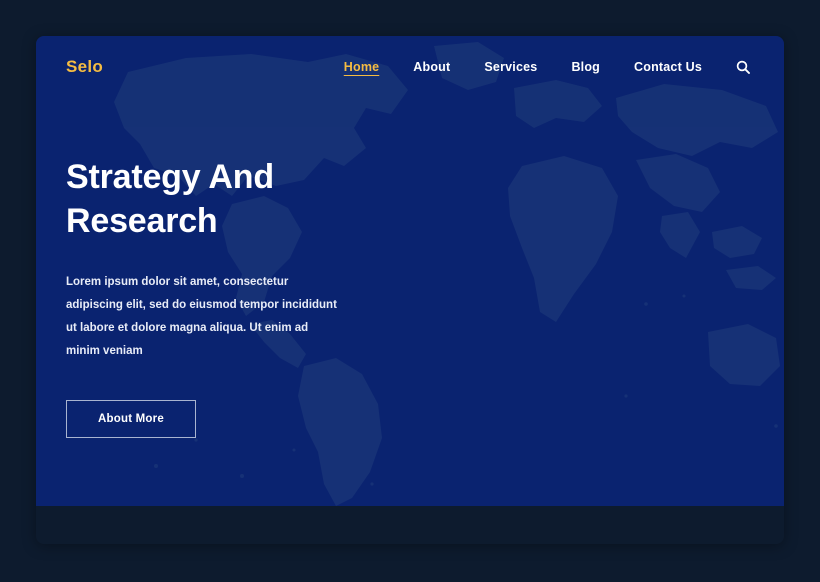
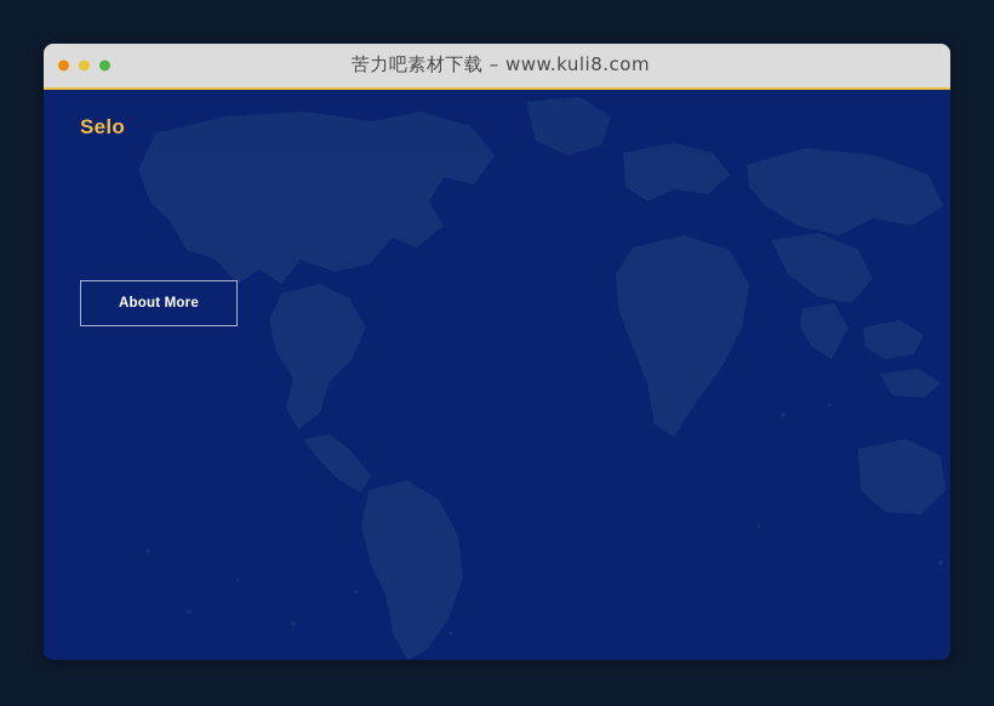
+ 苦力吧素材下载 – www.kuli8.com
  Selo
- Home
- About
- Services
- Blog
- Contact Us
- Strategy And Research
- Lorem ipsum dolor sit amet, consectetur adipiscing elit, sed do eiusmod tempor incididunt ut labore et dolore magna aliqua. Ut enim ad minim veniam
  About More
